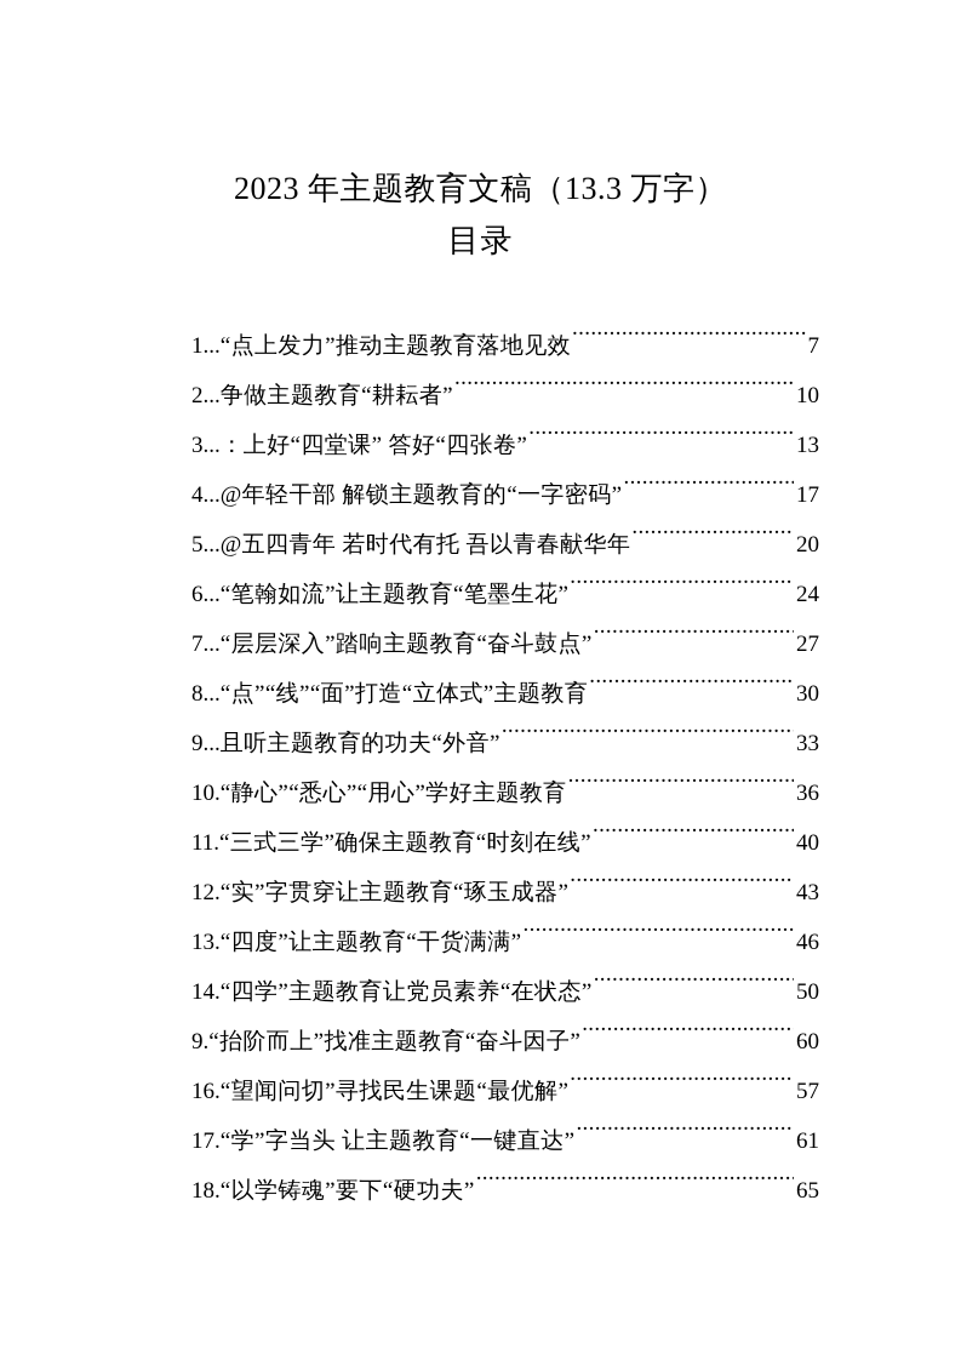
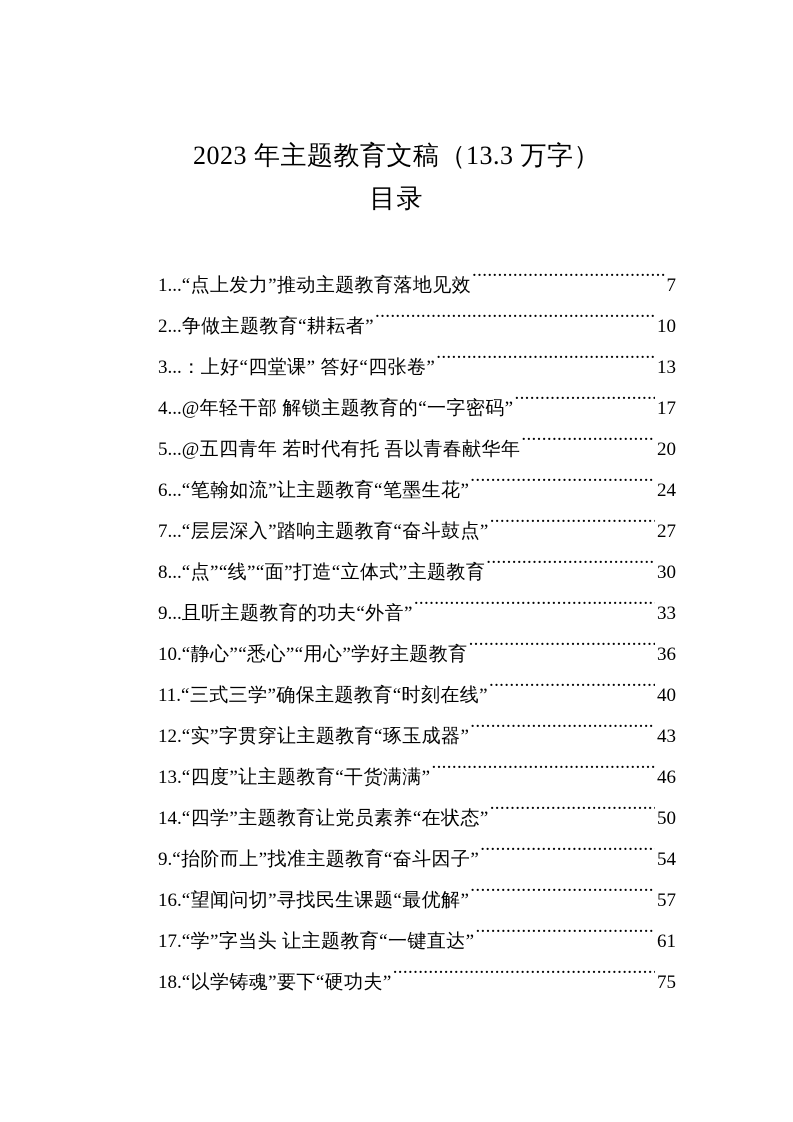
  2023 年主题教育文稿（13.3 万字）
  目录
  1...
  “点上发力”推动主题教育落地见效
  7
  2...
  争做主题教育“耕耘者”
  10
  3...：
  上好“四堂课” 答好“四张卷”
  13
  4...
  @年轻干部 解锁主题教育的“一字密码”
  17
  5...
  @五四青年 若时代有托 吾以青春献华年
  20
  6...
  “笔翰如流”让主题教育“笔墨生花”
  24
  7...
  “层层深入”踏响主题教育“奋斗鼓点”
  27
  8...
  “点”“线”“面”打造“立体式”主题教育
  30
  9...
  且听主题教育的功夫“外音”
  33
  10.
  “静心”“悉心”“用心”学好主题教育
  36
  11.
  “三式三学”确保主题教育“时刻在线”
  40
  12.
  “实”字贯穿让主题教育“琢玉成器”
  43
  13.
  “四度”让主题教育“干货满满”
  46
  14.
  “四学”主题教育让党员素养“在状态”
  50
  9.
  “抬阶而上”找准主题教育“奋斗因子”
- 60
+ 54
  16.
  “望闻问切”寻找民生课题“最优解”
  57
  17.
  “学”字当头 让主题教育“一键直达”
  61
  18.
  “以学铸魂”要下“硬功夫”
- 65
+ 75
